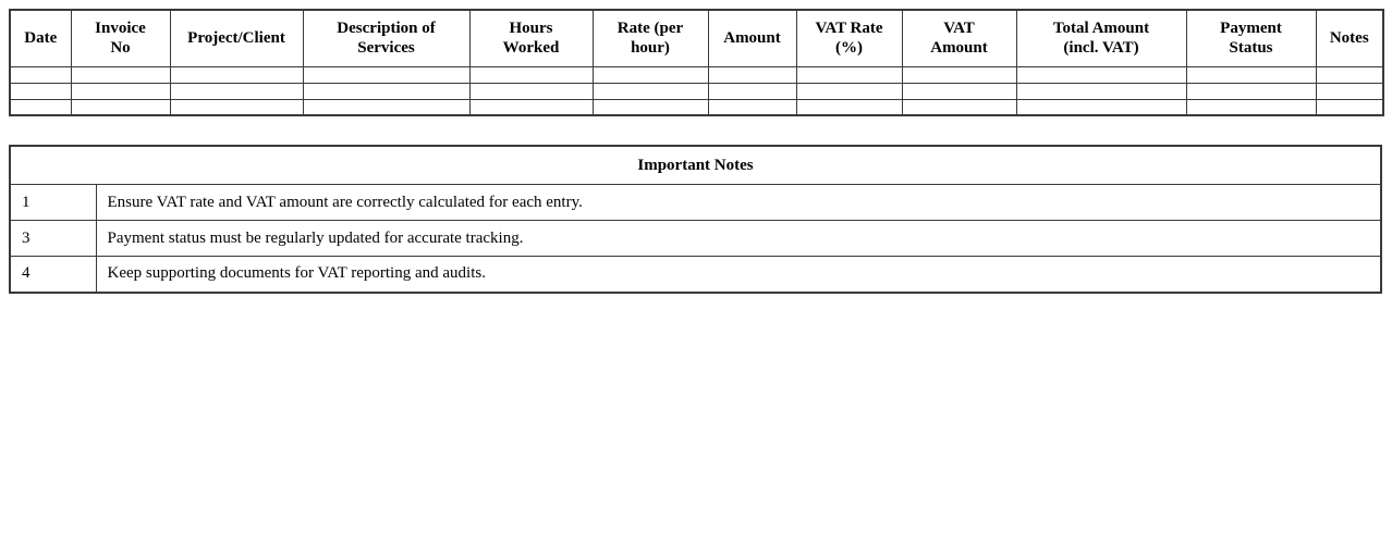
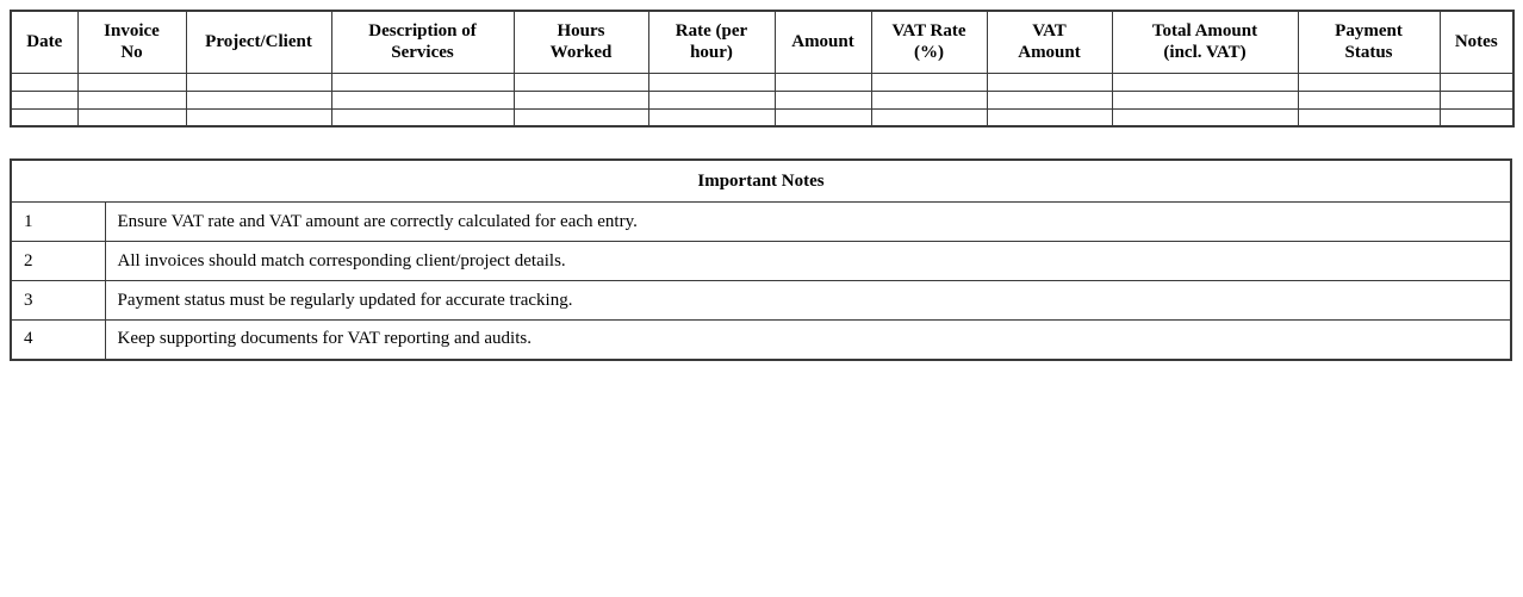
  Date	Invoice No	Project/Client	Description of Services	Hours Worked	Rate (per hour)	Amount	VAT Rate (%)	VAT Amount	Total Amount (incl. VAT)	Payment Status	Notes
  Important Notes
  1	Ensure VAT rate and VAT amount are correctly calculated for each entry.
+ 2	All invoices should match corresponding client/project details.
  3	Payment status must be regularly updated for accurate tracking.
  4	Keep supporting documents for VAT reporting and audits.
